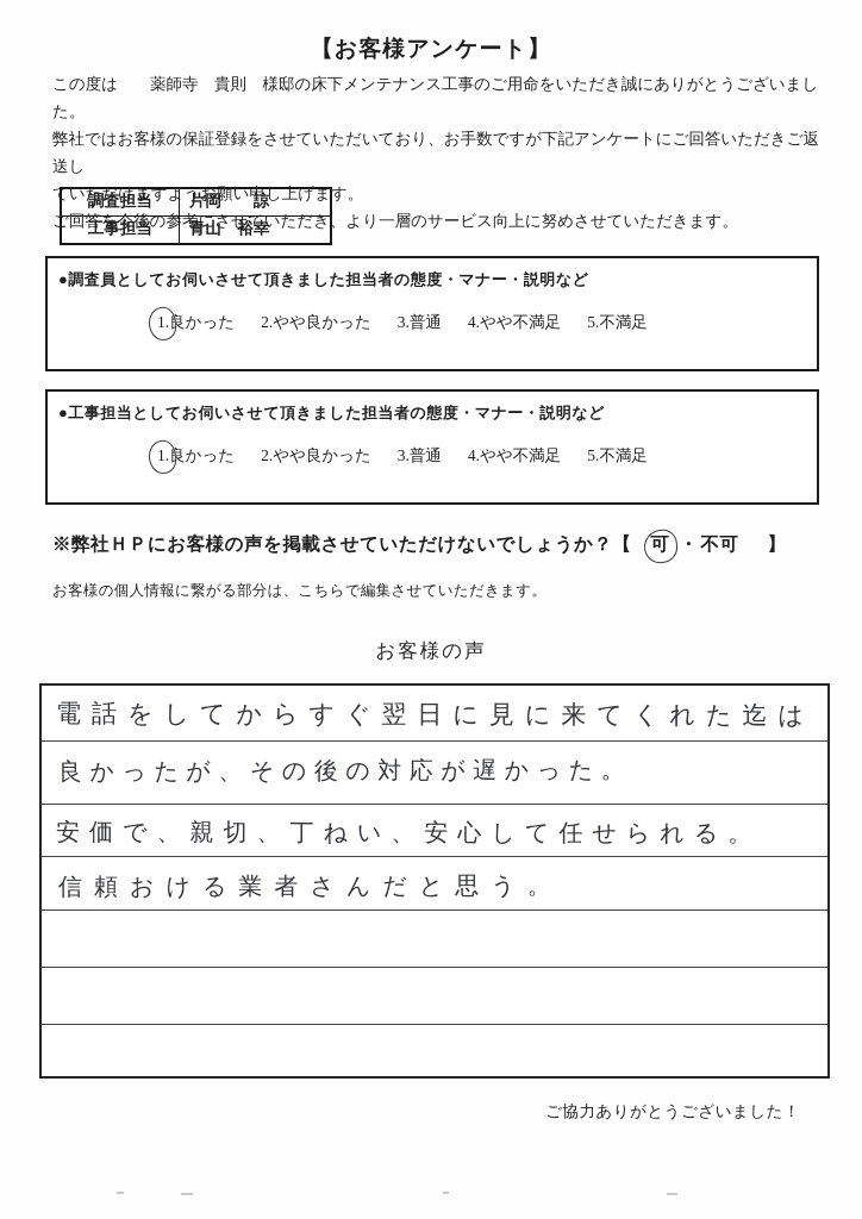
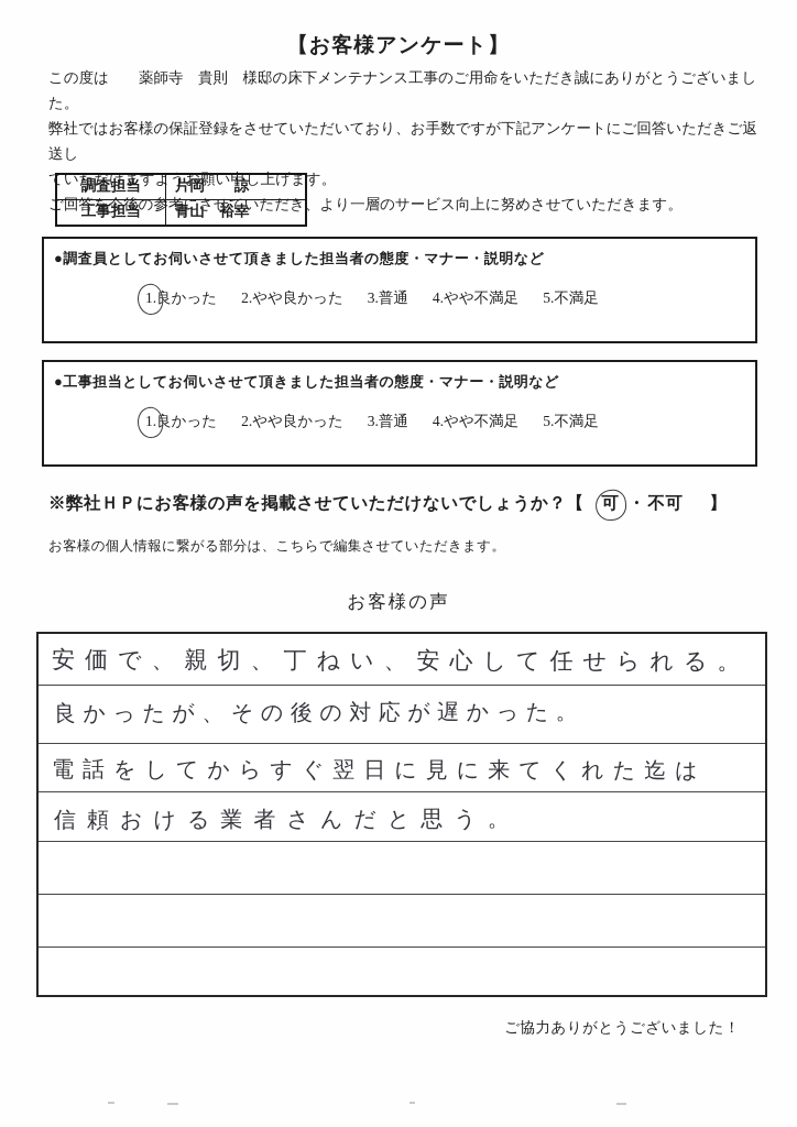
  【お客様アンケート】
  この度は 薬師寺 貴則 様邸の床下メンテナンス工事のご用命をいただき誠にありがとうございました。
  弊社ではお客様の保証登録をさせていただいており、お手数ですが下記アンケートにご回答いただきご返送し
  ていただけますようお願い申し上げます。
  ご回答を今後の参考にさせていただき、より一層のサービス向上に努めさせていただきます。
  調査担当	片岡 諒
  工事担当	青山 裕幸
  ●調査員としてお伺いさせて頂きました担当者の態度・マナー・説明など
  1.良かった
  2.やや良かった
  3.普通
  4.やや不満足
  5.不満足
  ●工事担当としてお伺いさせて頂きました担当者の態度・マナー・説明など
  1.良かった
  2.やや良かった
  3.普通
  4.やや不満足
  5.不満足
  ※弊社ＨＰにお客様の声を掲載させていただけないでしょうか？【 可 ・不可 】
  お客様の個人情報に繋がる部分は、こちらで編集させていただきます。
  お客様の声
- 電話をしてからすぐ翌日に見に来てくれた迄は
+ 安価で、親切、丁ねい、安心して任せられる。
  良かったが、その後の対応が遅かった。
- 安価で、親切、丁ねい、安心して任せられる。
+ 電話をしてからすぐ翌日に見に来てくれた迄は
  信頼おける業者さんだと思う。
  ご協力ありがとうございました！
